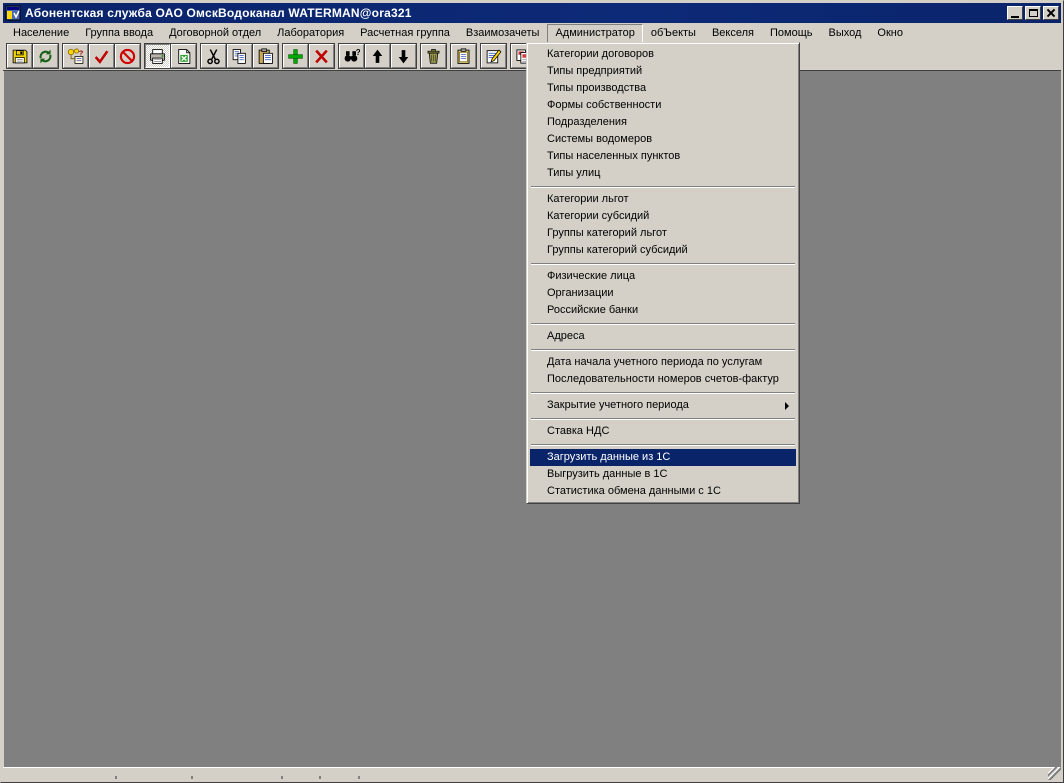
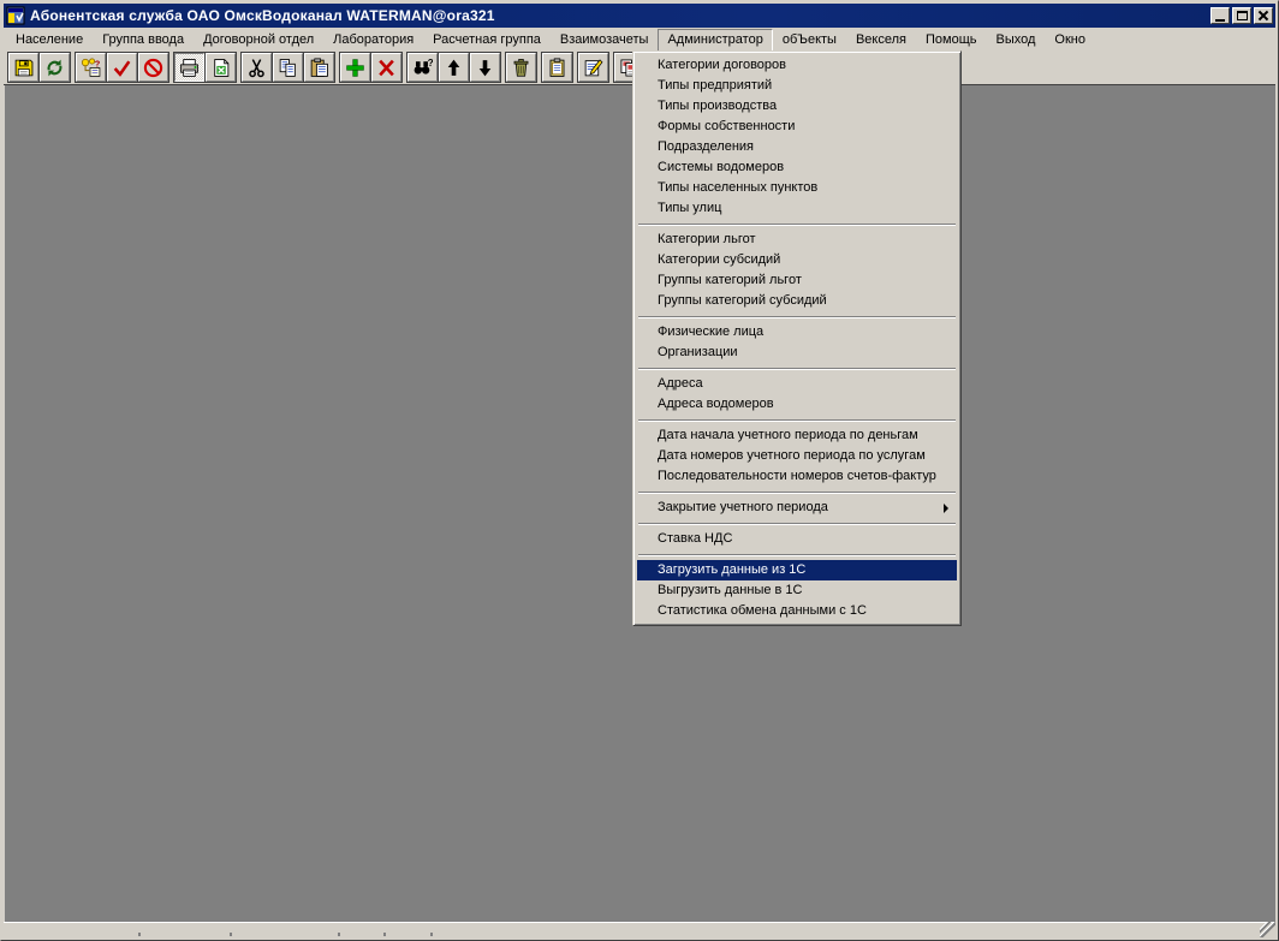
  Абонентская служба ОАО ОмскВодоканал WATERMAN@ora321
  Население
  Группа ввода
  Договорной отдел
  Лаборатория
  Расчетная группа
  Взаимозачеты
  Администратор
  обЪекты
  Векселя
  Помощь
  Выход
  Окно
  ?
  ?
  Категории договоров
  Типы предприятий
  Типы производства
  Формы собственности
  Подразделения
  Системы водомеров
  Типы населенных пунктов
  Типы улиц
  Категории льгот
  Категории субсидий
  Группы категорий льгот
  Группы категорий субсидий
  Физические лица
  Организации
- Российские банки
  Адреса
+ Адреса водомеров
+ Дата начала учетного периода по деньгам
- Дата начала учетного периода по услугам
+ Дата номеров учетного периода по услугам
  Последовательности номеров счетов-фактур
  Закрытие учетного периода
  Ставка НДС
  Загрузить данные из 1С
  Выгрузить данные в 1С
  Статистика обмена данными с 1С
